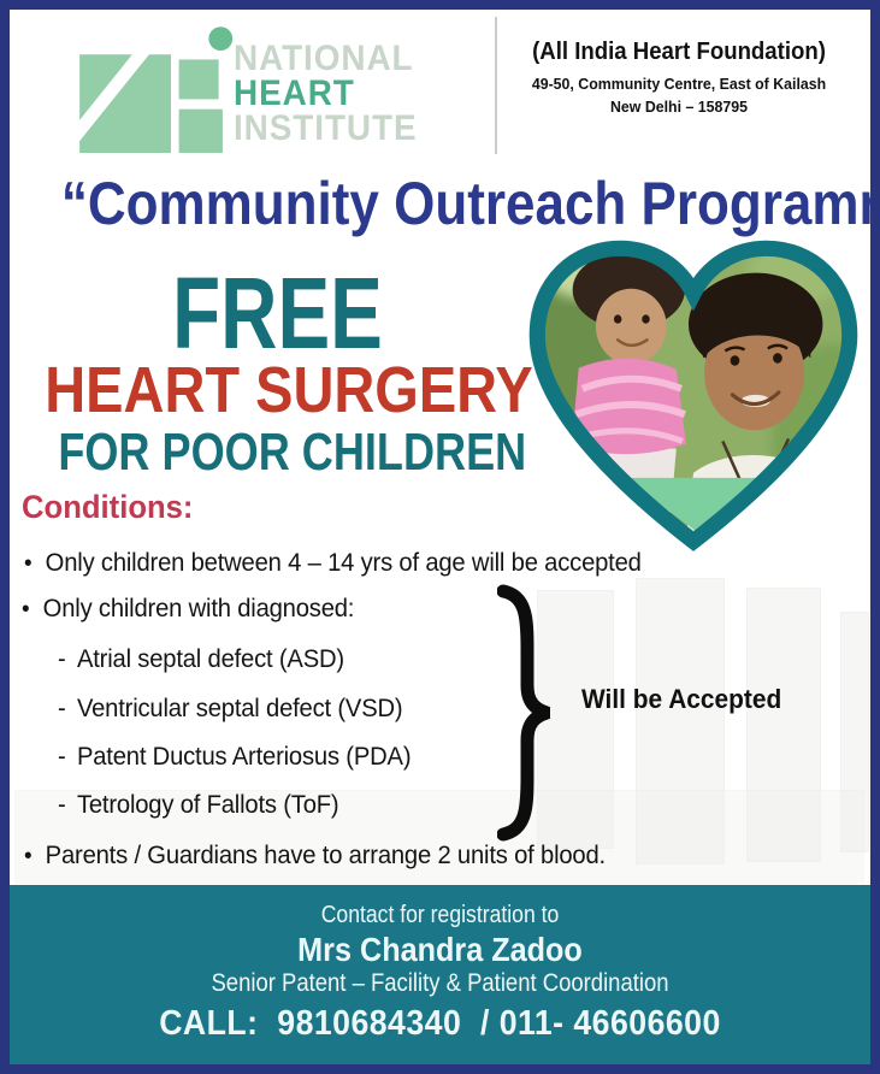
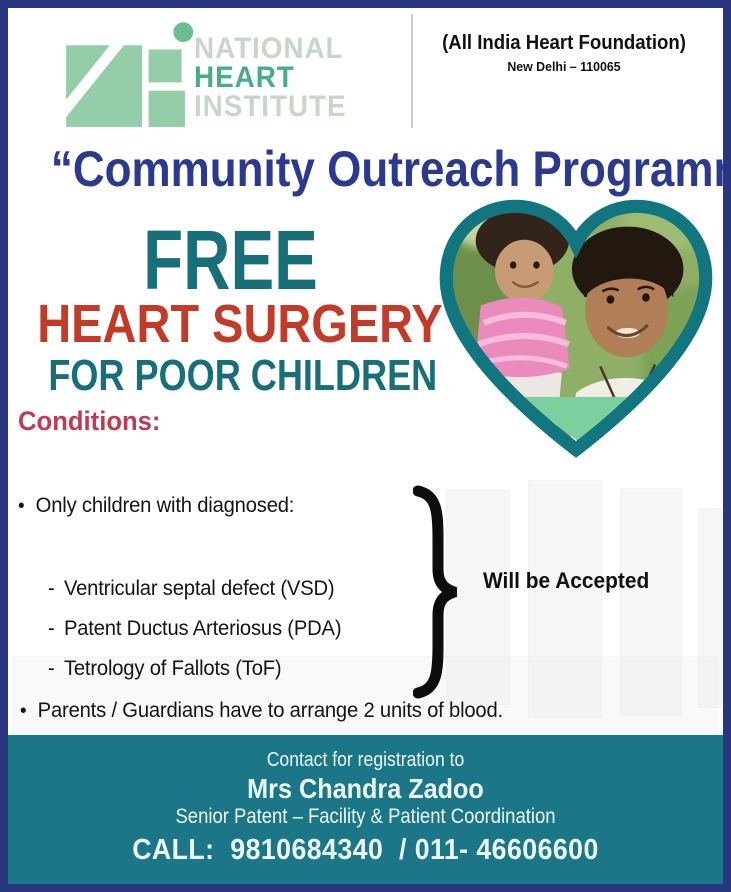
  NATIONAL
  HEART
  INSTITUTE
  (All India Heart Foundation)
- 49-50, Community Centre, East of Kailash
- New Delhi – 158795
+ New Delhi – 110065
  “Community Outreach Program
  FREE
  HEART SURGERY
  FOR POOR CHILDREN
  Conditions:
- • Only children between 4 – 14 yrs of age will be accepted
  • Only children with diagnosed:
- - Atrial septal defect (ASD)
  - Ventricular septal defect (VSD)
  - Patent Ductus Arteriosus (PDA)
  - Tetrology of Fallots (ToF)
  Will be Accepted
  • Parents / Guardians have to arrange 2 units of blood.
  Contact for registration to
  Mrs Chandra Zadoo
  Senior Patent – Facility & Patient Coordination
  CALL: 9810684340 / 011- 46606600
